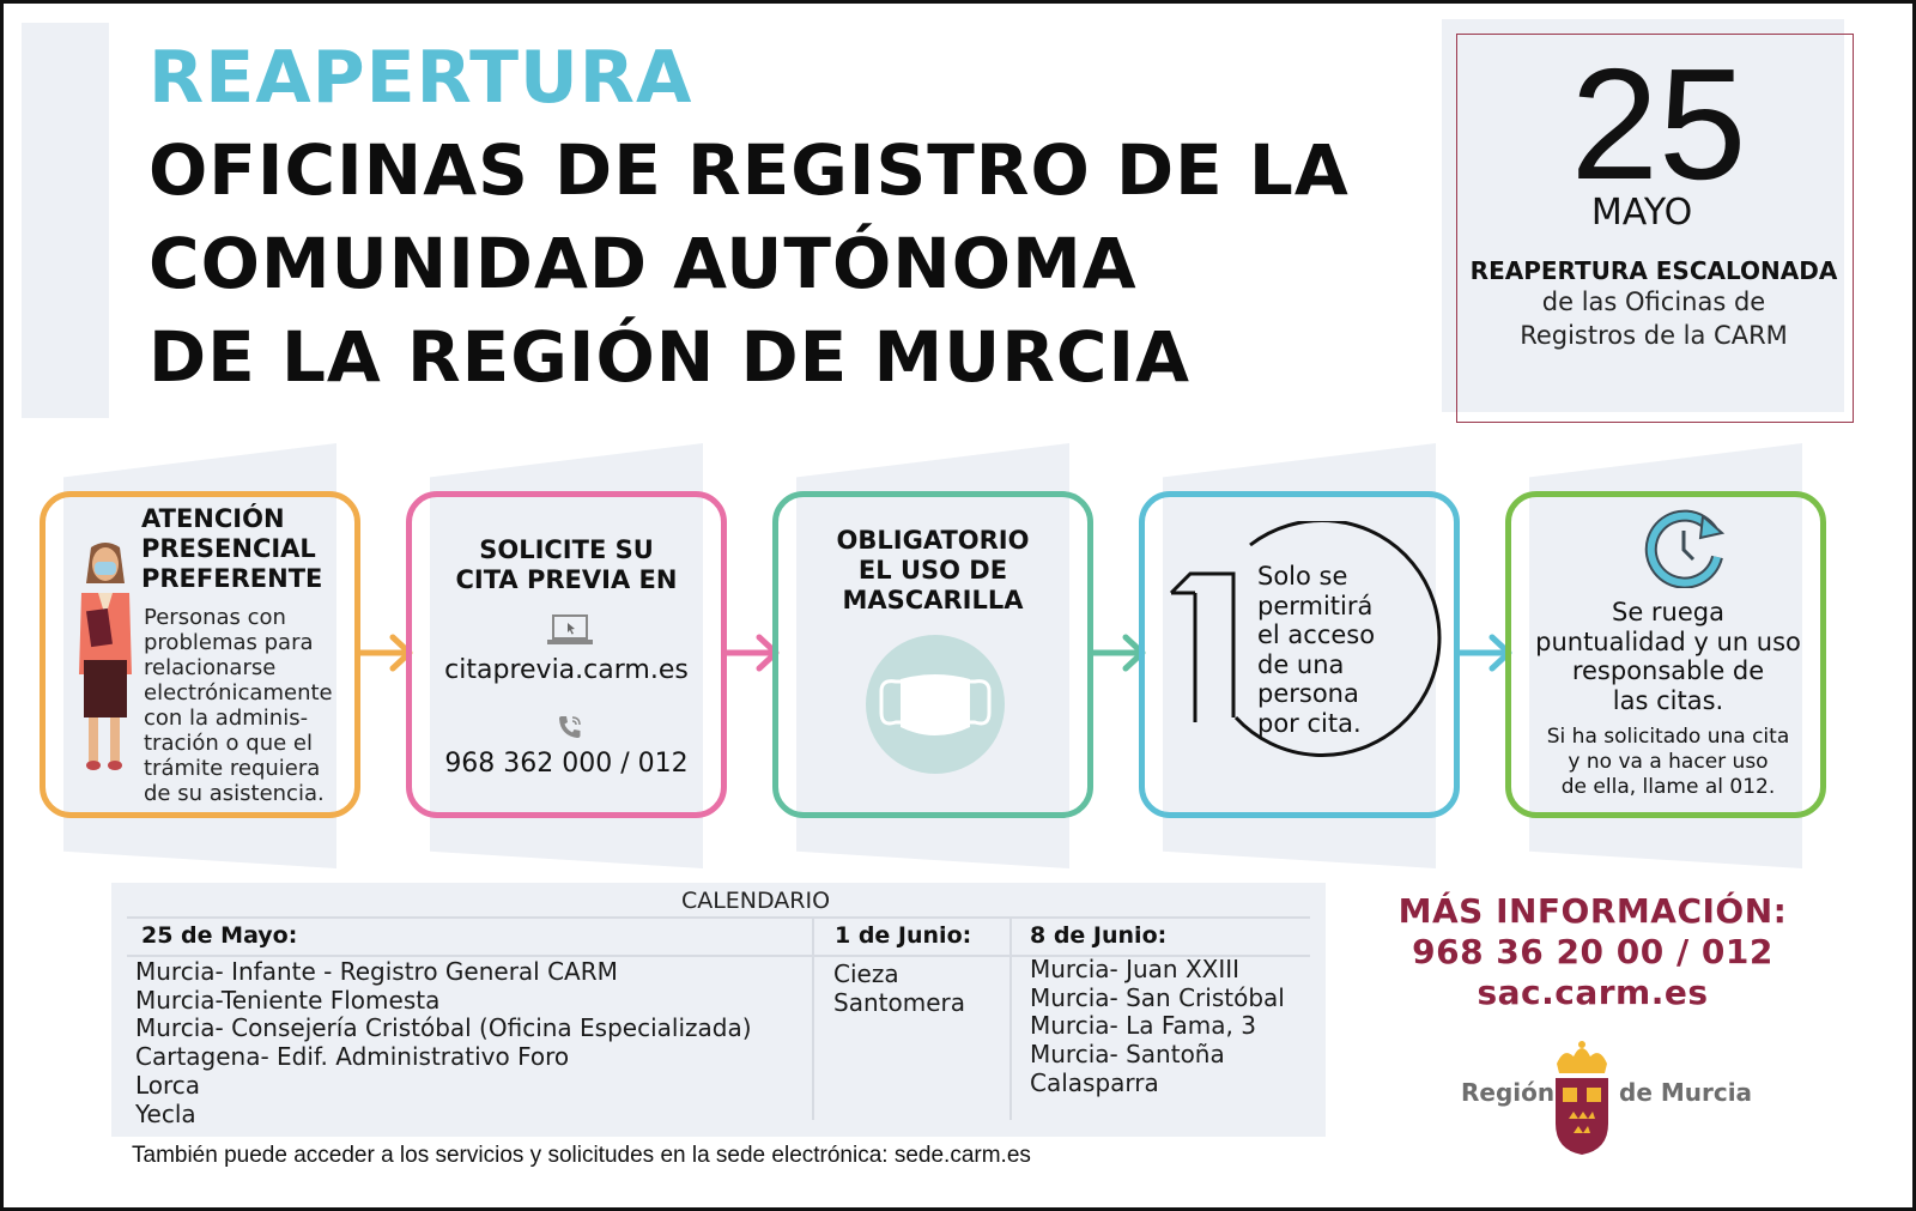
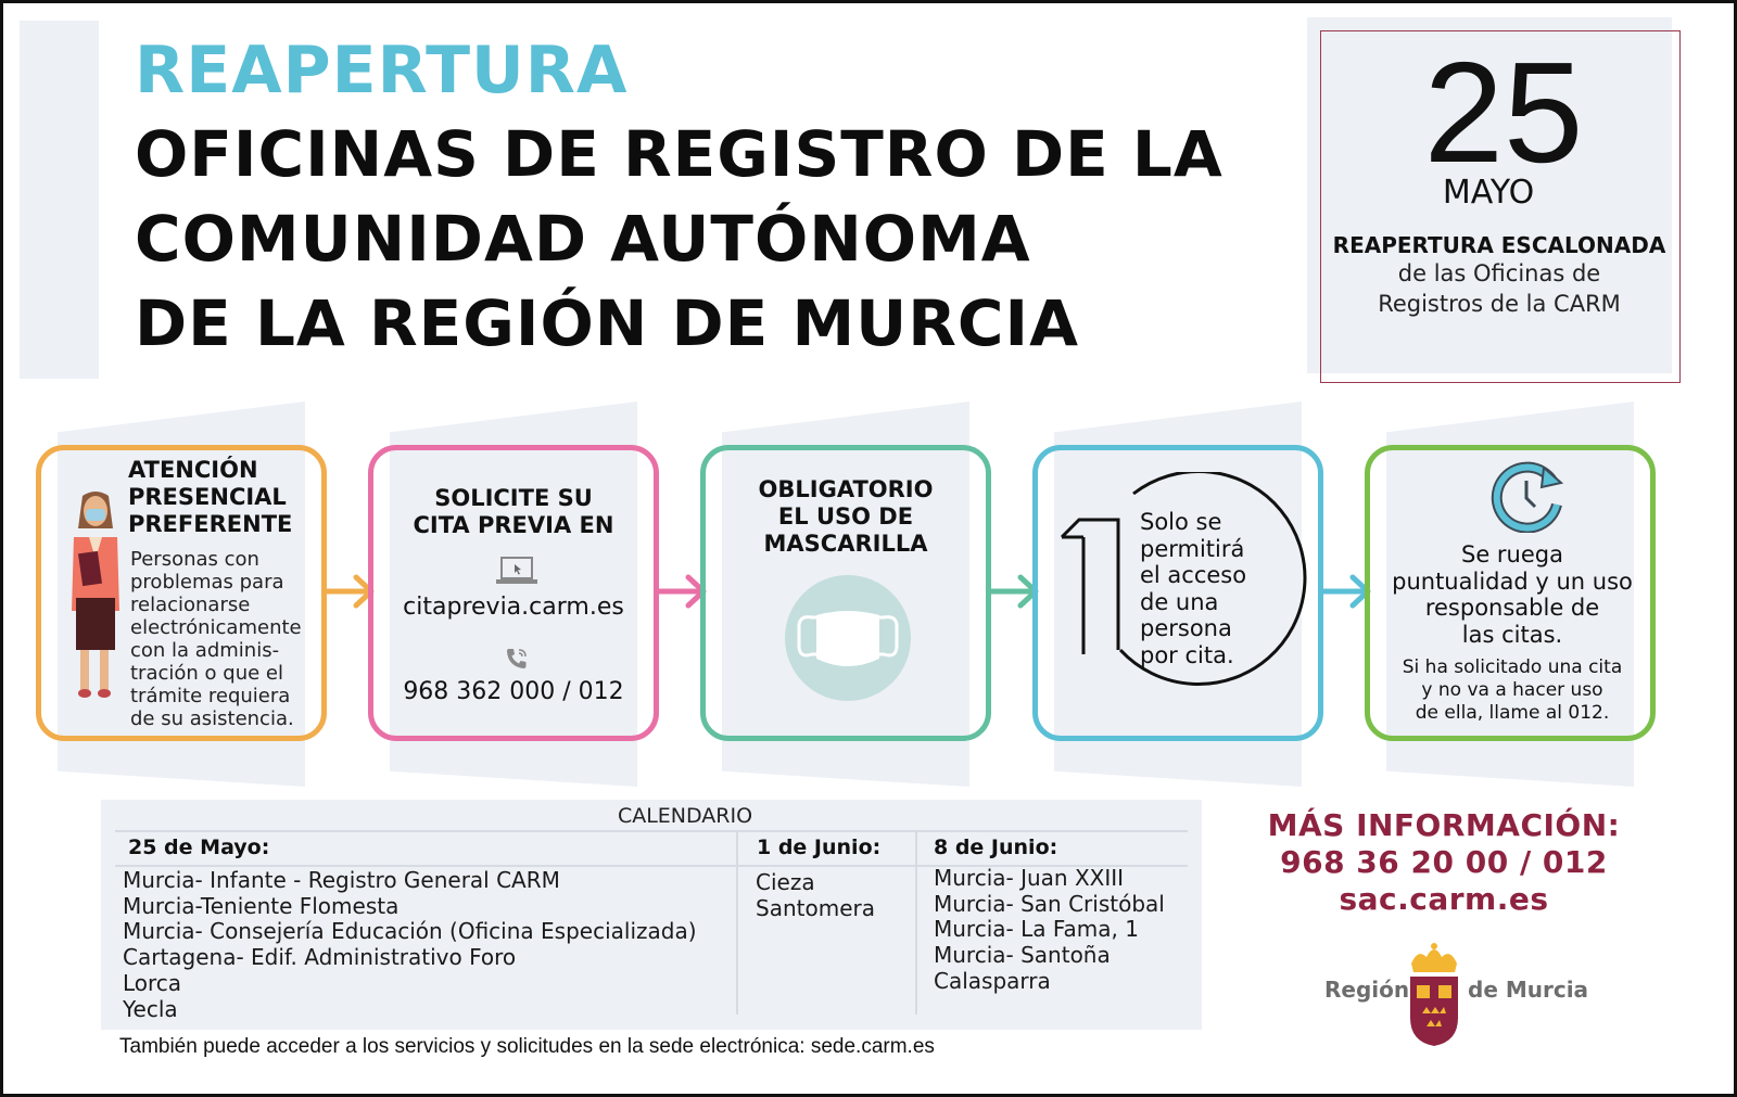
  REAPERTURA
  OFICINAS DE REGISTRO DE LA
  COMUNIDAD AUTÓNOMA
  DE LA REGIÓN DE MURCIA
  25
  MAYO
  REAPERTURA ESCALONADA
  de las Oficinas de
  Registros de la CARM
  ATENCIÓN
  PRESENCIAL
  PREFERENTE
  Personas con
  problemas para
  relacionarse
  electrónicamente
  con la adminis-
  tración o que el
  trámite requiera
  de su asistencia.
  SOLICITE SU
  CITA PREVIA EN
  citaprevia.carm.es
  968 362 000 / 012
  OBLIGATORIO
  EL USO DE
  MASCARILLA
  Solo se
  permitirá
  el acceso
  de una
  persona
  por cita.
  Se ruega
  puntualidad y un uso
  responsable de
  las citas.
  Si ha solicitado una cita
  y no va a hacer uso
  de ella, llame al 012.
  CALENDARIO
  25 de Mayo:
  1 de Junio:
  8 de Junio:
  Murcia- Infante - Registro General CARM
  Murcia-Teniente Flomesta
- Murcia- Consejería Cristóbal (Oficina Especializada)
+ Murcia- Consejería Educación (Oficina Especializada)
  Cartagena- Edif. Administrativo Foro
  Lorca
  Yecla
  Cieza
  Santomera
  Murcia- Juan XXIII
  Murcia- San Cristóbal
- Murcia- La Fama, 3
+ Murcia- La Fama, 1
  Murcia- Santoña
  Calasparra
  También puede acceder a los servicios y solicitudes en la sede electrónica: sede.carm.es
  MÁS INFORMACIÓN:
  968 36 20 00 / 012
  sac.carm.es
  Región
  de Murcia
